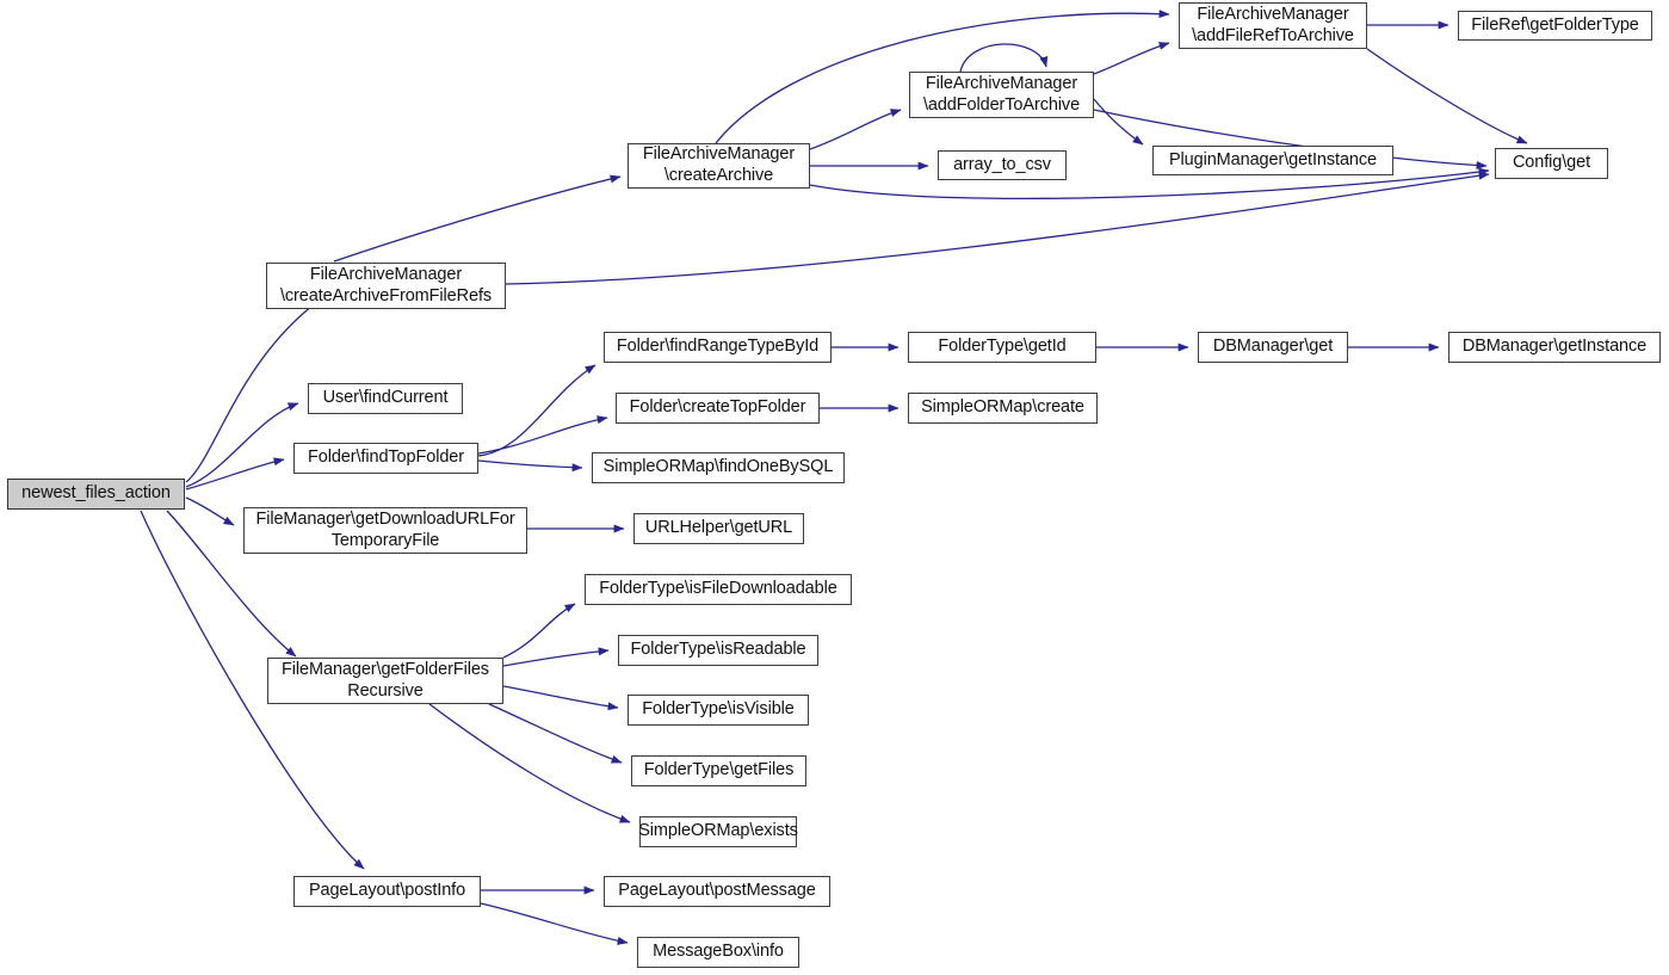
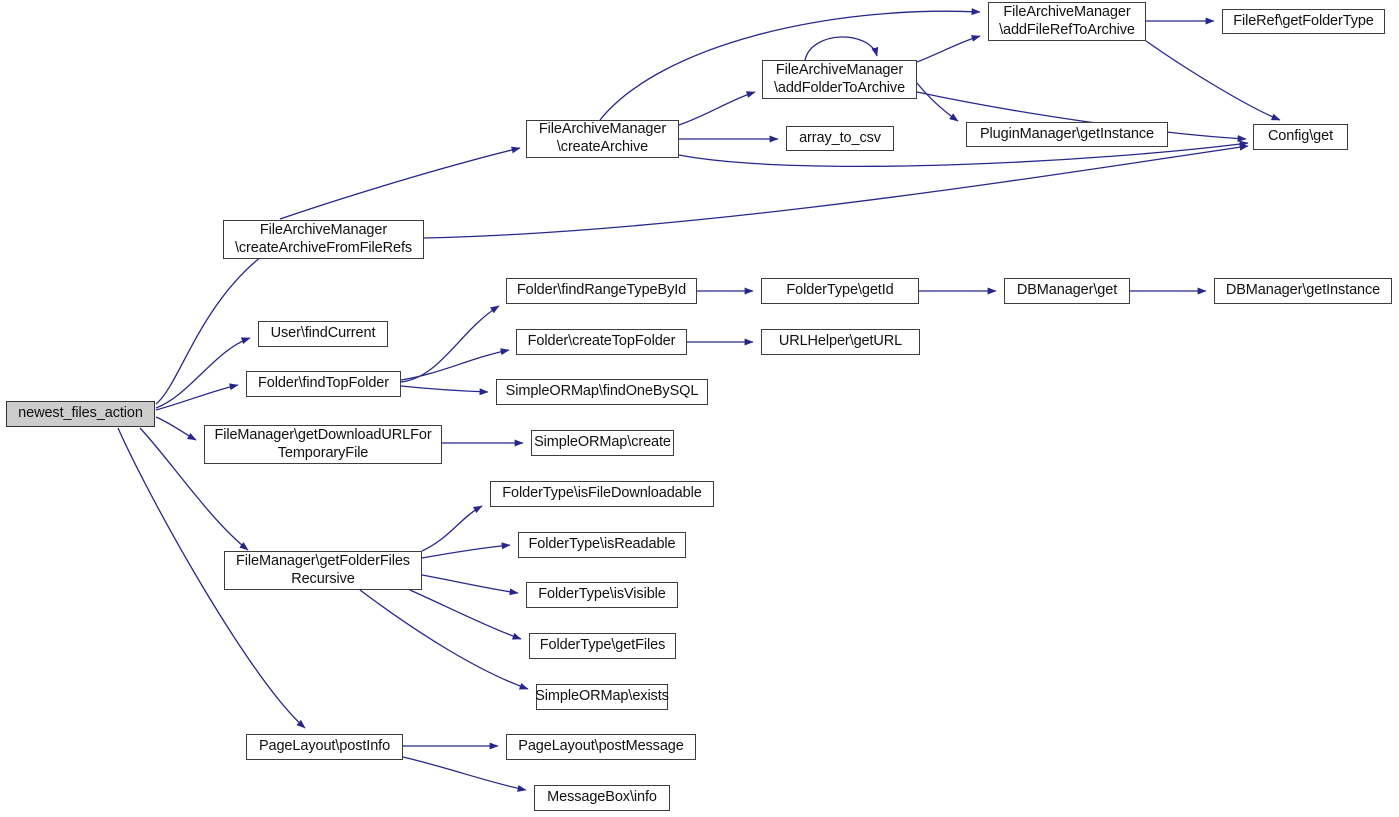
  newest_files_action
  FileArchiveManager
  \createArchiveFromFileRefs
  FileArchiveManager
  \createArchive
  FileArchiveManager
  \addFolderToArchive
  FileArchiveManager
  \addFileRefToArchive
  FileRef\getFolderType
  array_to_csv
  PluginManager\getInstance
  Config\get
  Folder\findRangeTypeById
  FolderType\getId
  DBManager\get
  DBManager\getInstance
  Folder\createTopFolder
- SimpleORMap\create
+ URLHelper\getURL
  User\findCurrent
  Folder\findTopFolder
  SimpleORMap\findOneBySQL
  FileManager\getDownloadURLFor
  TemporaryFile
- URLHelper\getURL
+ SimpleORMap\create
  FileManager\getFolderFiles
  Recursive
  FolderType\isFileDownloadable
  FolderType\isReadable
  FolderType\isVisible
  FolderType\getFiles
  SimpleORMap\exists
  PageLayout\postInfo
  PageLayout\postMessage
  MessageBox\info
